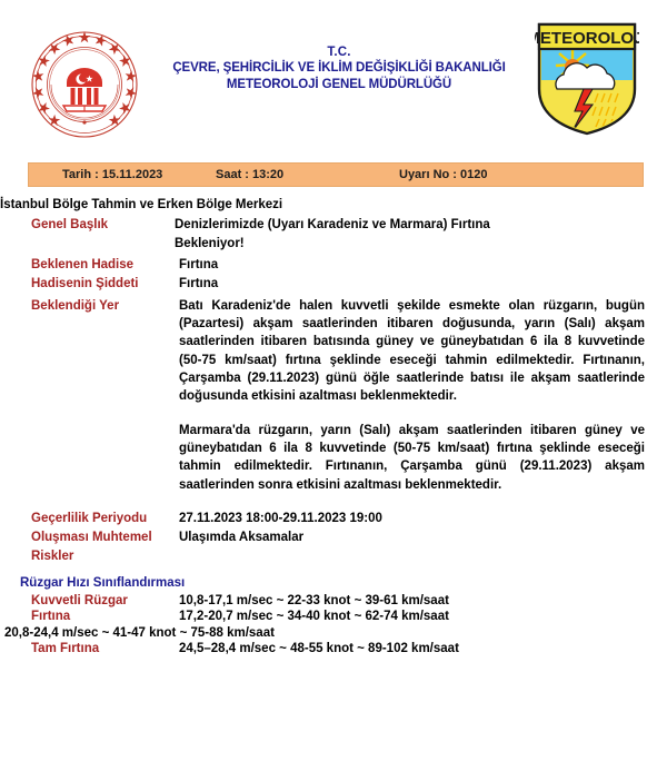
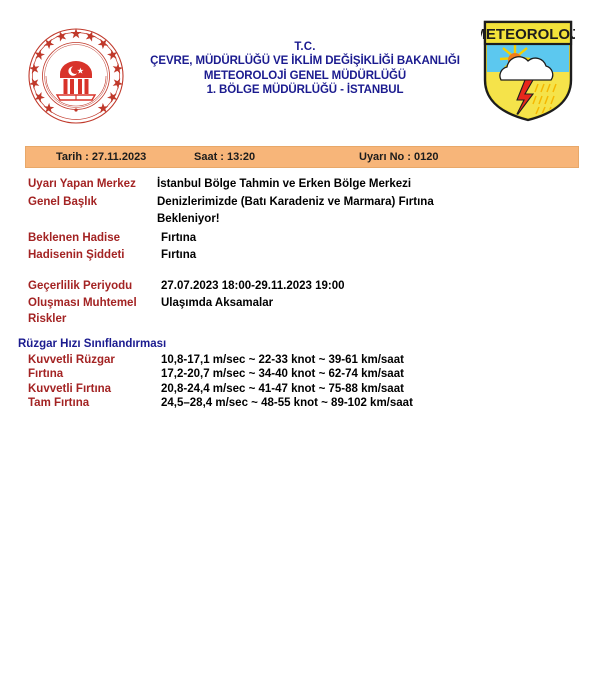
  T.C.
- ÇEVRE, ŞEHİRCİLİK VE İKLİM DEĞİŞİKLİĞİ BAKANLIĞI
+ ÇEVRE, MÜDÜRLÜĞÜ VE İKLİM DEĞİŞİKLİĞİ BAKANLIĞI
  METEOROLOJİ GENEL MÜDÜRLÜĞÜ
+ 1. BÖLGE MÜDÜRLÜĞÜ - İSTANBUL
  ETEOROLOJ
- Tarih : 15.11.2023
+ Tarih : 27.11.2023
  Saat : 13:20
  Uyarı No : 0120
+ Uyarı Yapan Merkez
  İstanbul Bölge Tahmin ve Erken Bölge Merkezi
  Genel Başlık
- Denizlerimizde (Uyarı Karadeniz ve Marmara) Fırtına Bekleniyor!
+ Denizlerimizde (Batı Karadeniz ve Marmara) Fırtına Bekleniyor!
  Beklenen Hadise
  Fırtına
  Hadisenin Şiddeti
  Fırtına
- Beklendiği Yer
- Batı Karadeniz'de halen kuvvetli şekilde esmekte olan rüzgarın, bugün (Pazartesi) akşam saatlerinden itibaren doğusunda, yarın (Salı) akşam saatlerinden itibaren batısında güney ve güneybatıdan 6 ila 8 kuvvetinde (50-75 km/saat) fırtına şeklinde eseceği tahmin edilmektedir. Fırtınanın, Çarşamba (29.11.2023) günü öğle saatlerinde batısı ile akşam saatlerinde doğusunda etkisini azaltması beklenmektedir.
- Marmara'da rüzgarın, yarın (Salı) akşam saatlerinden itibaren güney ve güneybatıdan 6 ila 8 kuvvetinde (50-75 km/saat) fırtına şeklinde eseceği tahmin edilmektedir. Fırtınanın, Çarşamba günü (29.11.2023) akşam saatlerinden sonra etkisini azaltması beklenmektedir.
  Geçerlilik Periyodu
- 27.11.2023 18:00-29.11.2023 19:00
+ 27.07.2023 18:00-29.11.2023 19:00
  Oluşması Muhtemel Riskler
  Ulaşımda Aksamalar
  Rüzgar Hızı Sınıflandırması
  Kuvvetli Rüzgar
  10,8-17,1 m/sec ~ 22-33 knot ~ 39-61 km/saat
  Fırtına
  17,2-20,7 m/sec ~ 34-40 knot ~ 62-74 km/saat
+ Kuvvetli Fırtına
  20,8-24,4 m/sec ~ 41-47 knot ~ 75-88 km/saat
  Tam Fırtına
  24,5–28,4 m/sec ~ 48-55 knot ~ 89-102 km/saat
